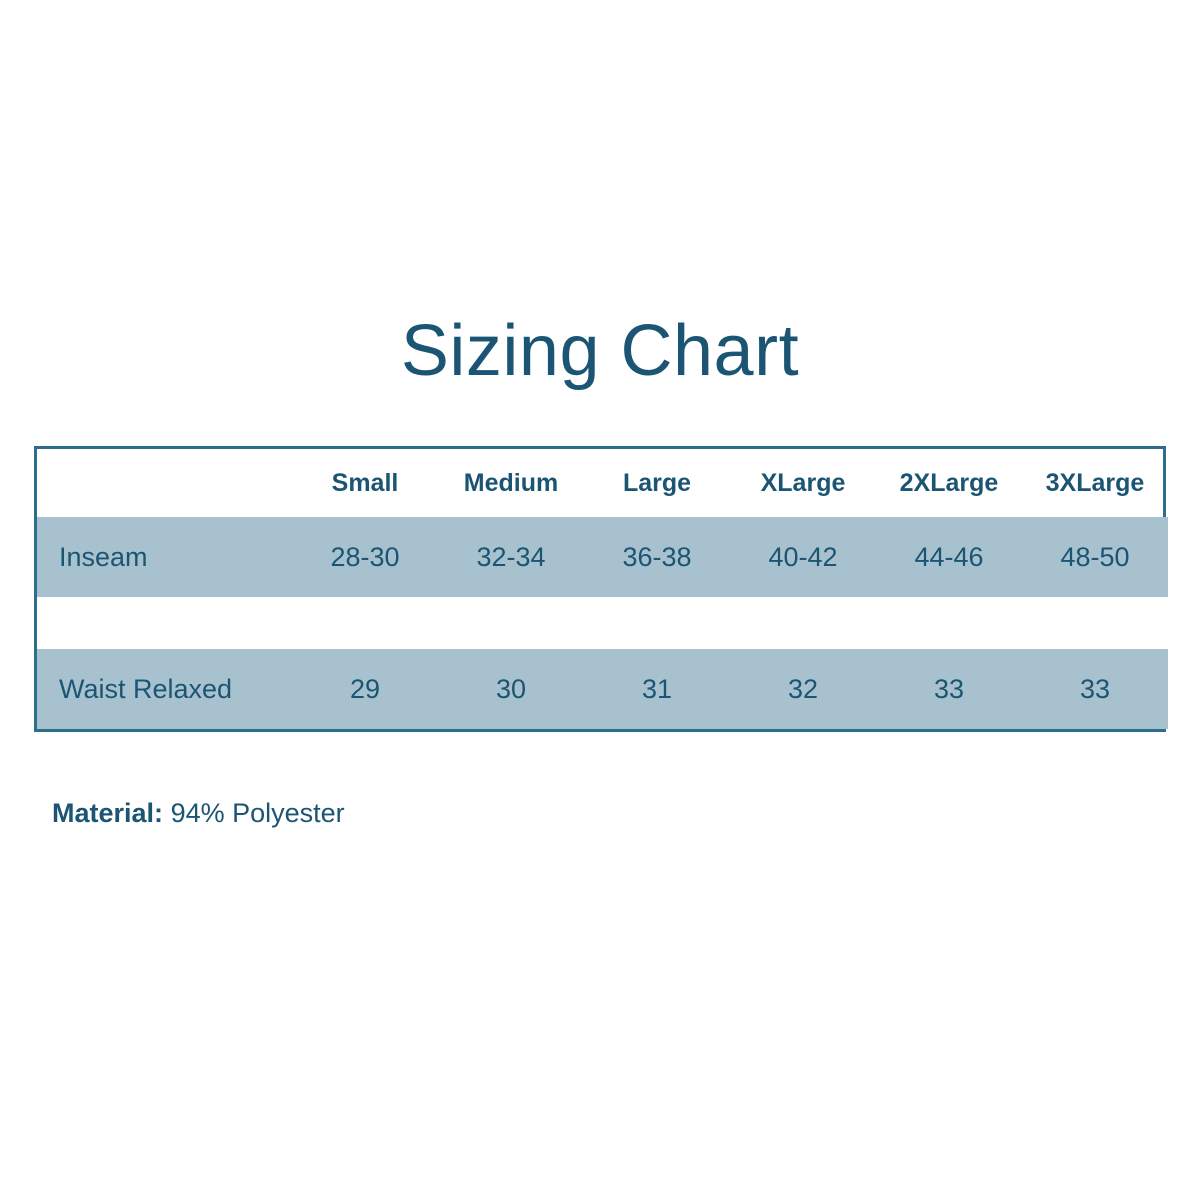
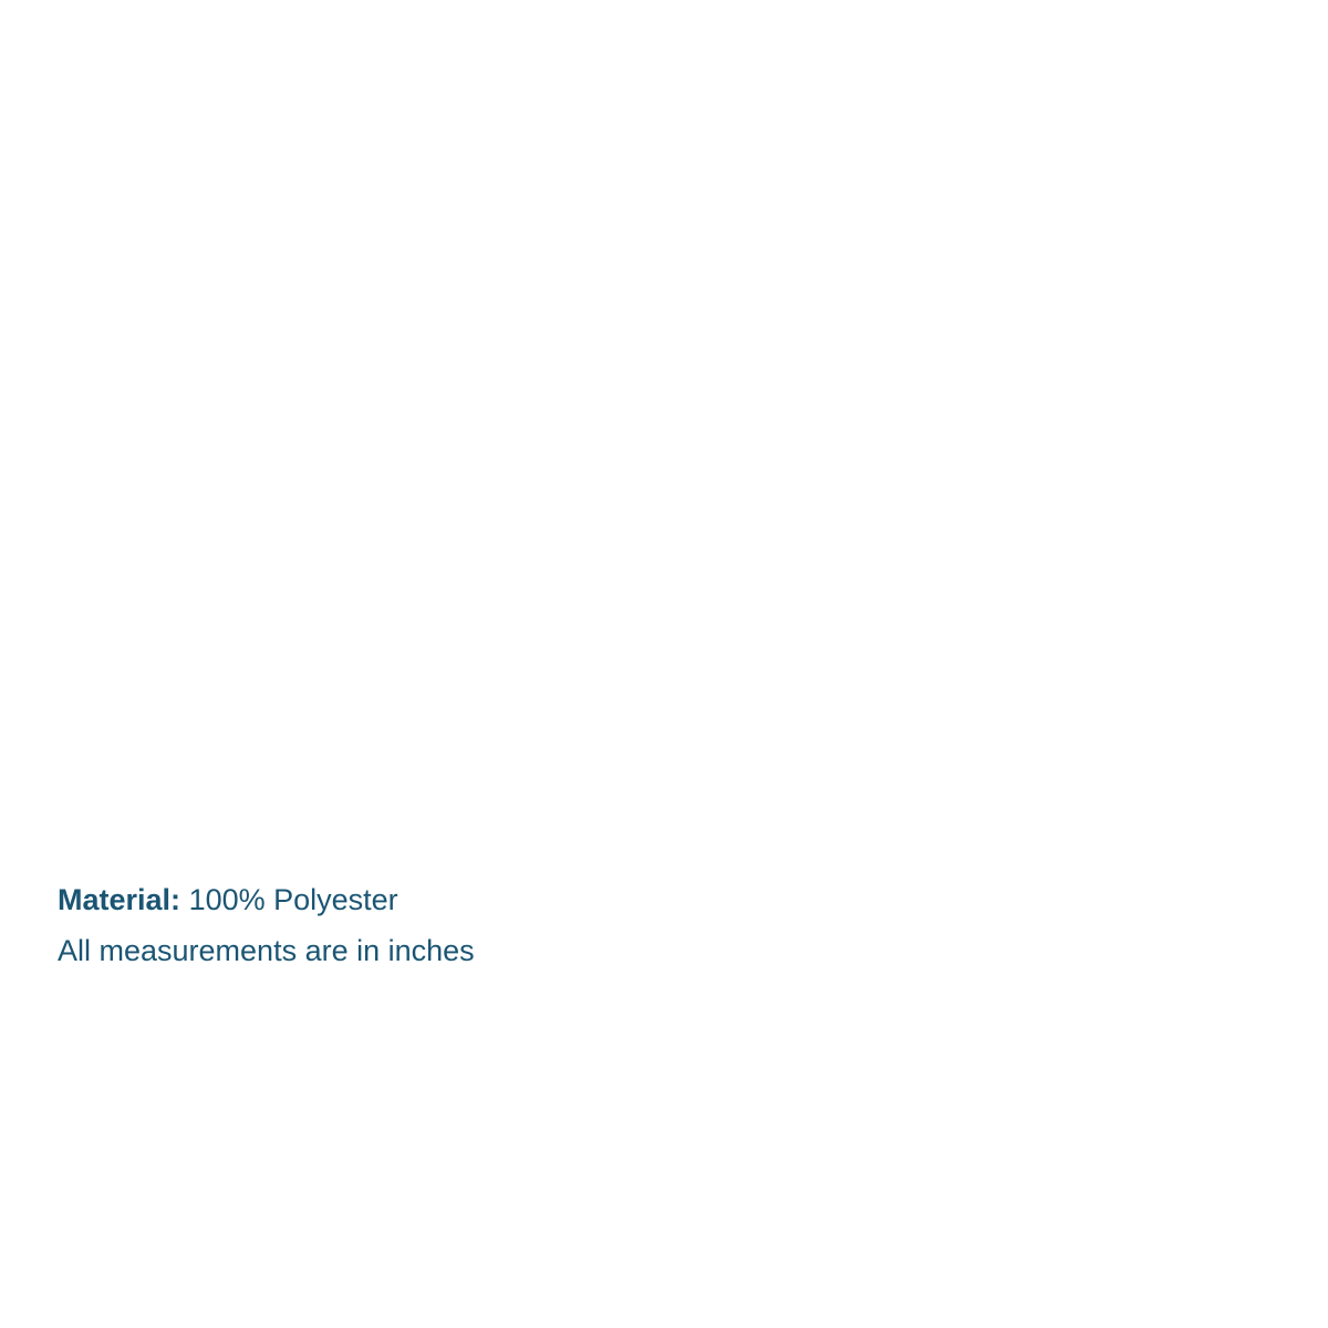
- Sizing Chart
- 	Small	Medium	Large	XLarge	2XLarge	3XLarge
- Inseam	28-30	32-34	36-38	40-42	44-46	48-50
- Waist Relaxed	29	30	31	32	33	33
- Material: 94% Polyester
+ Material: 100% Polyester
+ All measurements are in inches
